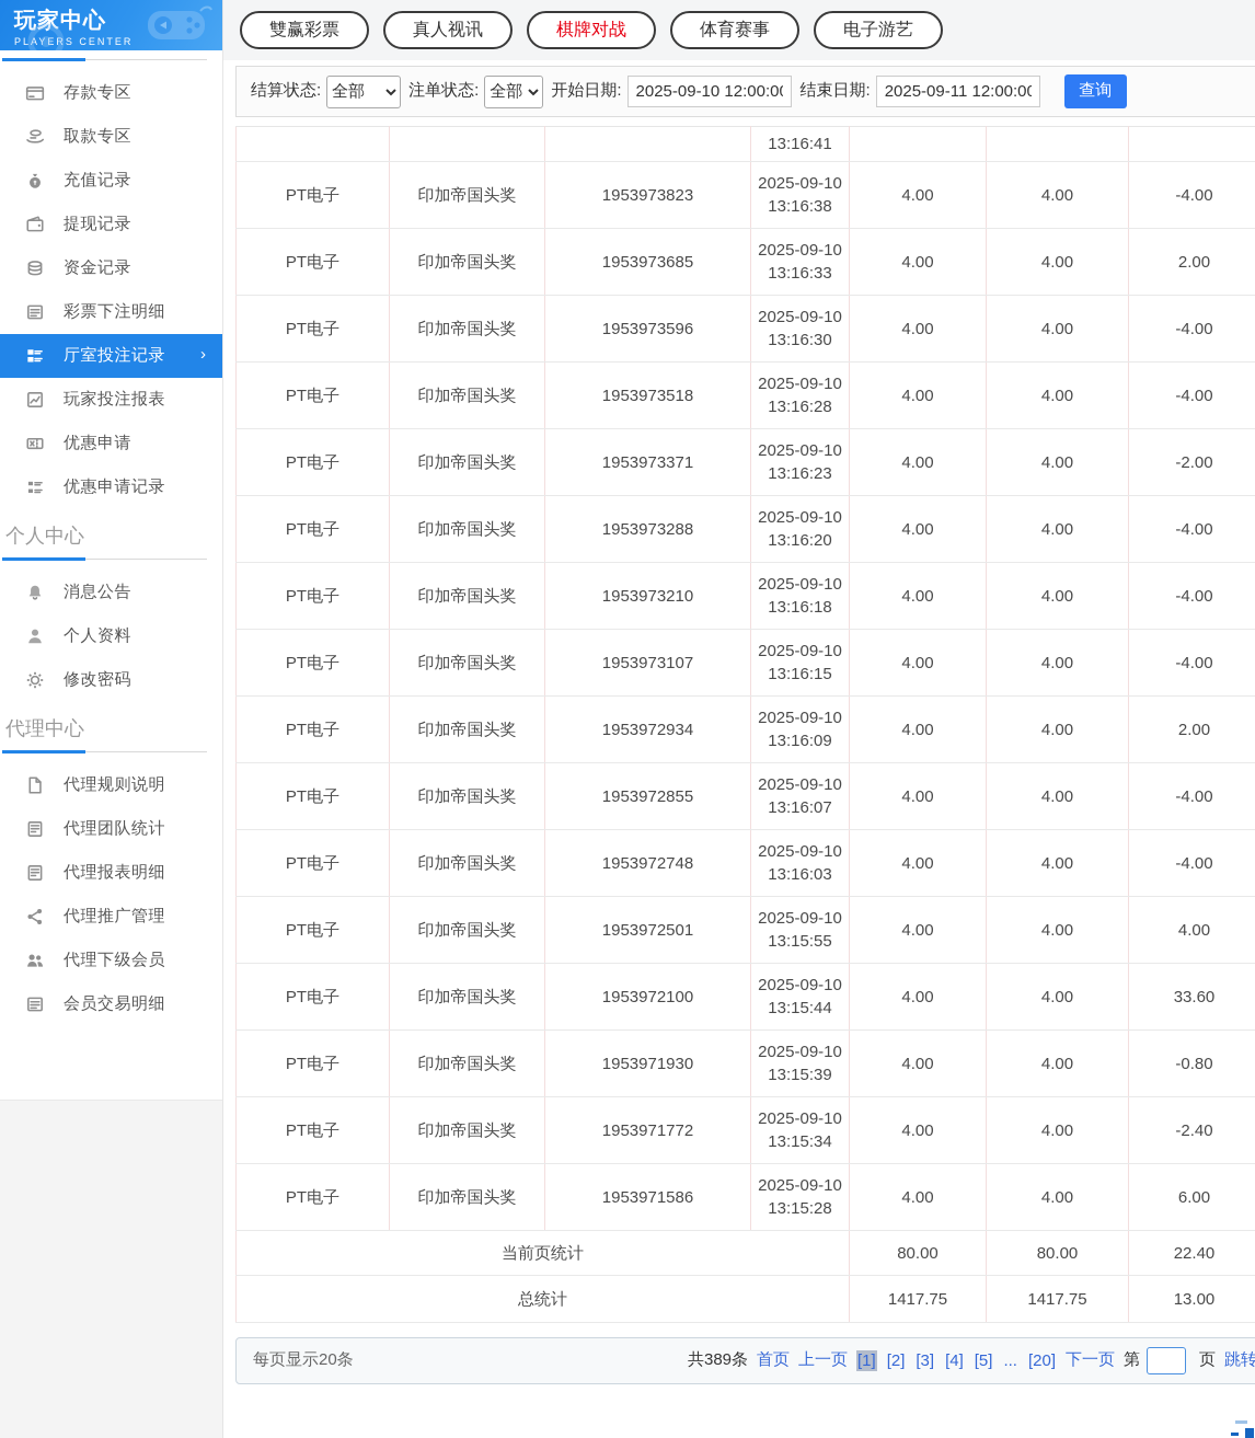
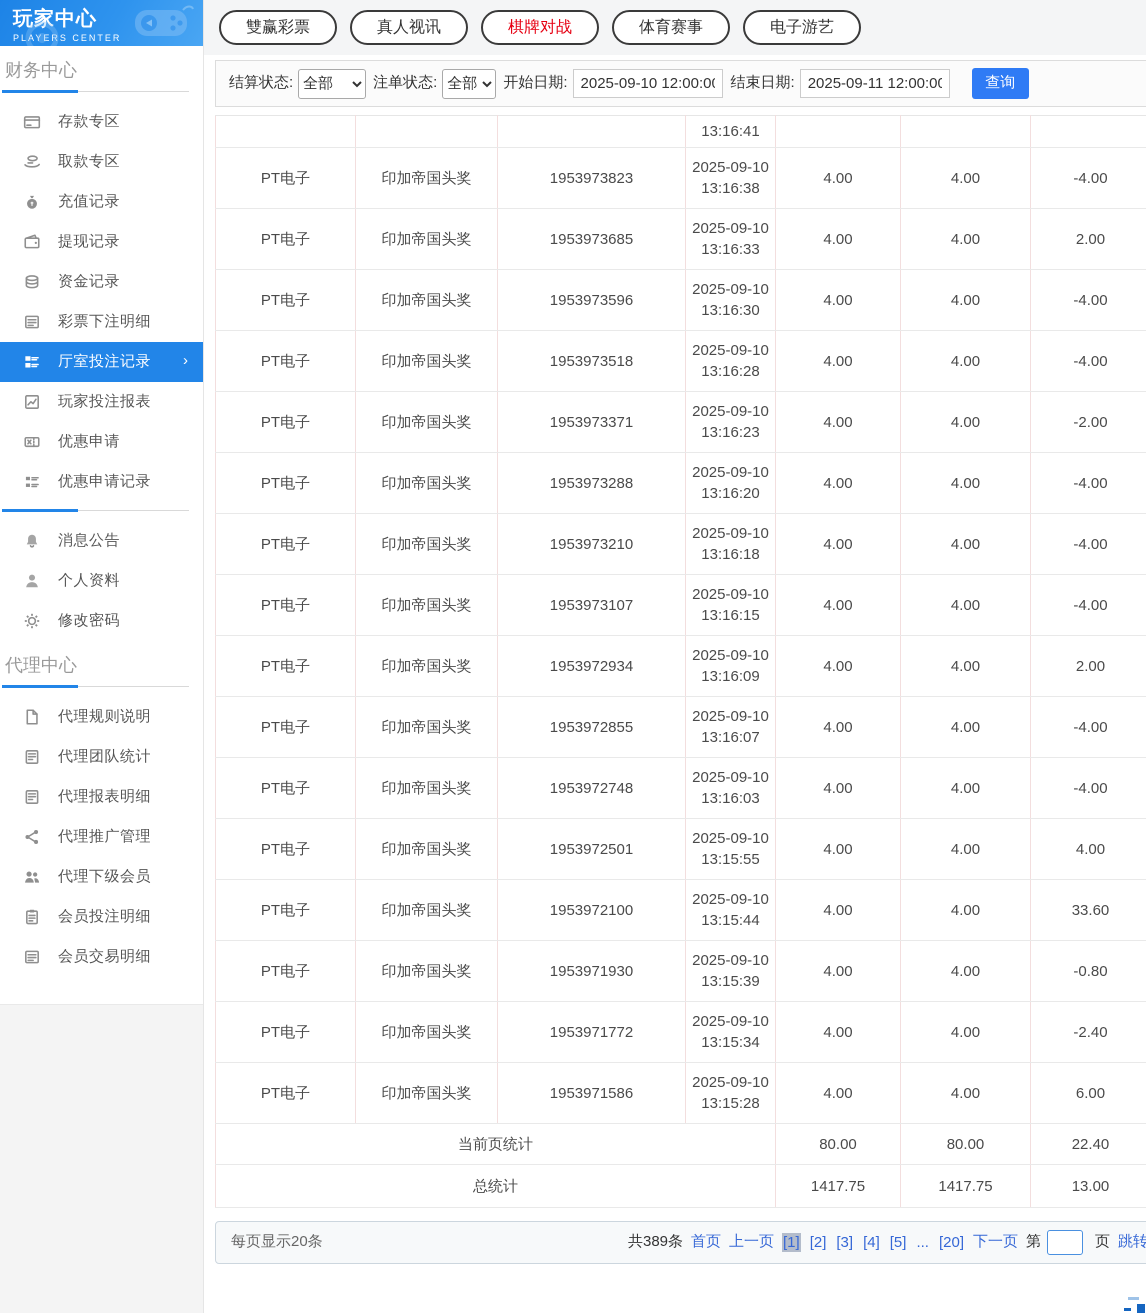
  玩家中心
  PLAYERS CENTER
+ 财务中心
  存款专区
  取款专区
  充值记录
  提现记录
  资金记录
  彩票下注明细
  厅室投注记录
  ›
  玩家投注报表
  优惠申请
  优惠申请记录
- 个人中心
  消息公告
  个人资料
  修改密码
  代理中心
  代理规则说明
  代理团队统计
  代理报表明细
  代理推广管理
  代理下级会员
+ 会员投注明细
  会员交易明细
  雙赢彩票
  真人视讯
  棋牌对战
  体育赛事
  电子游艺
  结算状态:
  全部
  注单状态:
  全部
  开始日期:
  2025-09-10 12:00:0
  结束日期:
  2025-09-11 12:00:0
  查询
  			13:16:41
  PT电子	印加帝国头奖	1953973823	2025-09-1013:16:38	4.00	4.00	-4.00
  PT电子	印加帝国头奖	1953973685	2025-09-1013:16:33	4.00	4.00	2.00
  PT电子	印加帝国头奖	1953973596	2025-09-1013:16:30	4.00	4.00	-4.00
  PT电子	印加帝国头奖	1953973518	2025-09-1013:16:28	4.00	4.00	-4.00
  PT电子	印加帝国头奖	1953973371	2025-09-1013:16:23	4.00	4.00	-2.00
  PT电子	印加帝国头奖	1953973288	2025-09-1013:16:20	4.00	4.00	-4.00
  PT电子	印加帝国头奖	1953973210	2025-09-1013:16:18	4.00	4.00	-4.00
  PT电子	印加帝国头奖	1953973107	2025-09-1013:16:15	4.00	4.00	-4.00
  PT电子	印加帝国头奖	1953972934	2025-09-1013:16:09	4.00	4.00	2.00
  PT电子	印加帝国头奖	1953972855	2025-09-1013:16:07	4.00	4.00	-4.00
  PT电子	印加帝国头奖	1953972748	2025-09-1013:16:03	4.00	4.00	-4.00
  PT电子	印加帝国头奖	1953972501	2025-09-1013:15:55	4.00	4.00	4.00
  PT电子	印加帝国头奖	1953972100	2025-09-1013:15:44	4.00	4.00	33.60
  PT电子	印加帝国头奖	1953971930	2025-09-1013:15:39	4.00	4.00	-0.80
  PT电子	印加帝国头奖	1953971772	2025-09-1013:15:34	4.00	4.00	-2.40
  PT电子	印加帝国头奖	1953971586	2025-09-1013:15:28	4.00	4.00	6.00
  当前页统计	80.00	80.00	22.40
  总统计	1417.75	1417.75	13.00
  每页显示20条
  共389条
  首页
  上一页
  [1] [2] [3] [4] [5] ... [20]
  下一页
  第
  页
  跳转
